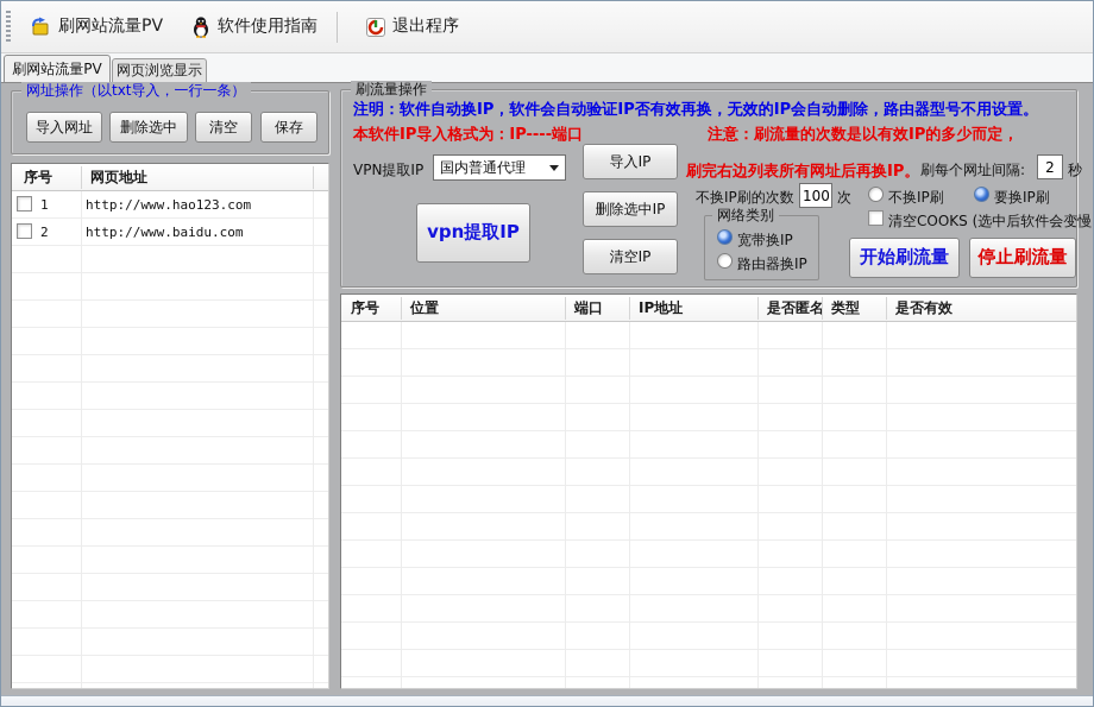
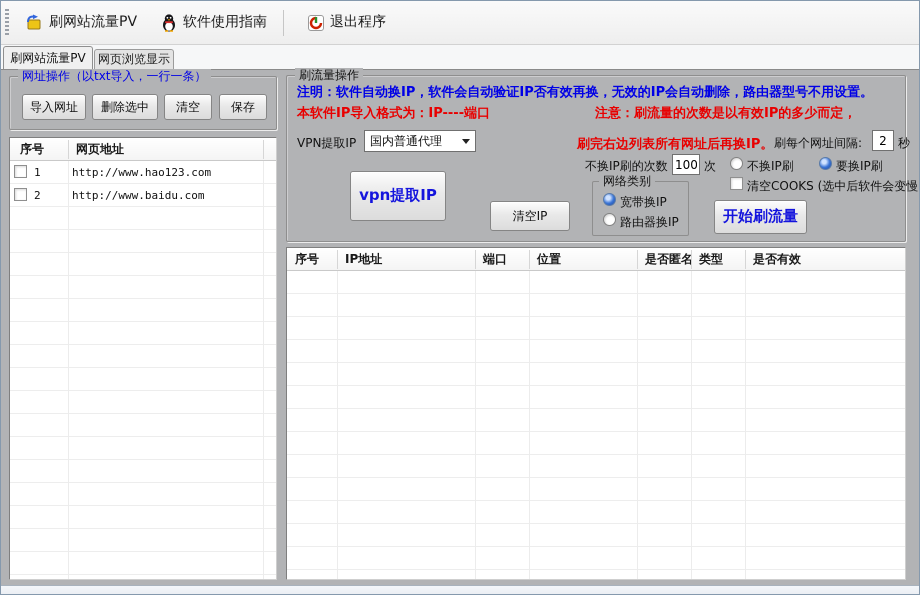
  刷网站流量PV
  软件使用指南
  退出程序
  刷网站流量PV
  网页浏览显示
  网址操作（以txt导入，一行一条）
  导入网址
  删除选中
  清空
  保存
  序号
  网页地址
  1
  http://www.hao123.com
  2
  http://www.baidu.com
  刷流量操作
  注明：软件自动换IP，软件会自动验证IP否有效再换，无效的IP会自动删除，路由器型号不用设置。
  本软件IP导入格式为：IP----端口
  注意：刷流量的次数是以有效IP的多少而定，
  刷完右边列表所有网址后再换IP。
  VPN提取IP
  国内普通代理
- 导入IP
- 删除选中IP
  清空IP
  vpn提取IP
  刷每个网址间隔:
  2
  秒
  不换IP刷的次数
  100
  次
  不换IP刷
  要换IP刷
  清空COOKS (选中后软件会变慢
  网络类别
  宽带换IP
  路由器换IP
  开始刷流量
- 停止刷流量
  序号
- 位置
+ IP地址
  端口
- IP地址
+ 位置
  是否匿名
  类型
  是否有效
